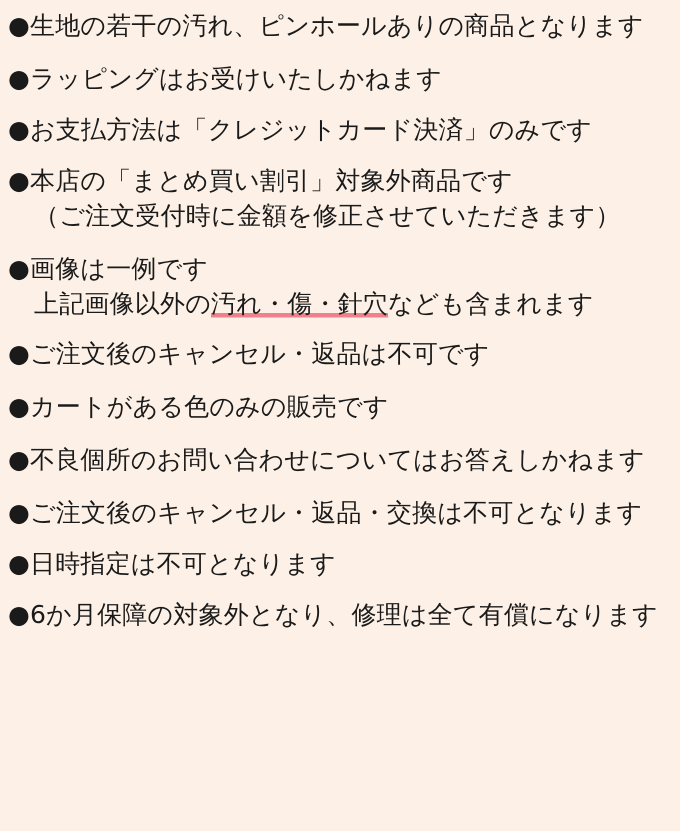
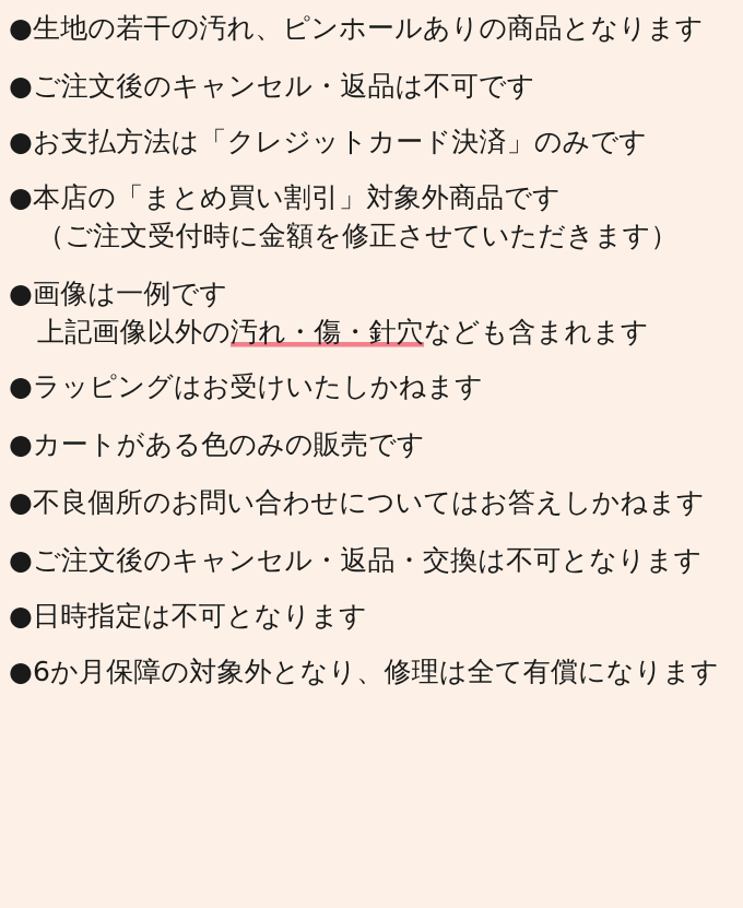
  ●
  生地の若干の汚れ、ピンホールありの商品となります
  ●
- ラッピングはお受けいたしかねます
+ ご注文後のキャンセル・返品は不可です
  ●
  お支払方法は「クレジットカード決済」のみです
  ●
  本店の「まとめ買い割引」対象外商品です
  （ご注文受付時に金額を修正させていただきます）
  ●
  画像は一例です
  上記画像以外の
  汚れ・傷・針穴
  なども含まれます
  ●
- ご注文後のキャンセル・返品は不可です
+ ラッピングはお受けいたしかねます
  ●
  カートがある色のみの販売です
  ●
  不良個所のお問い合わせについてはお答えしかねます
  ●
  ご注文後のキャンセル・返品・交換は不可となります
  ●
  日時指定は不可となります
  ●
  6か月保障の対象外となり、修理は全て有償になります
